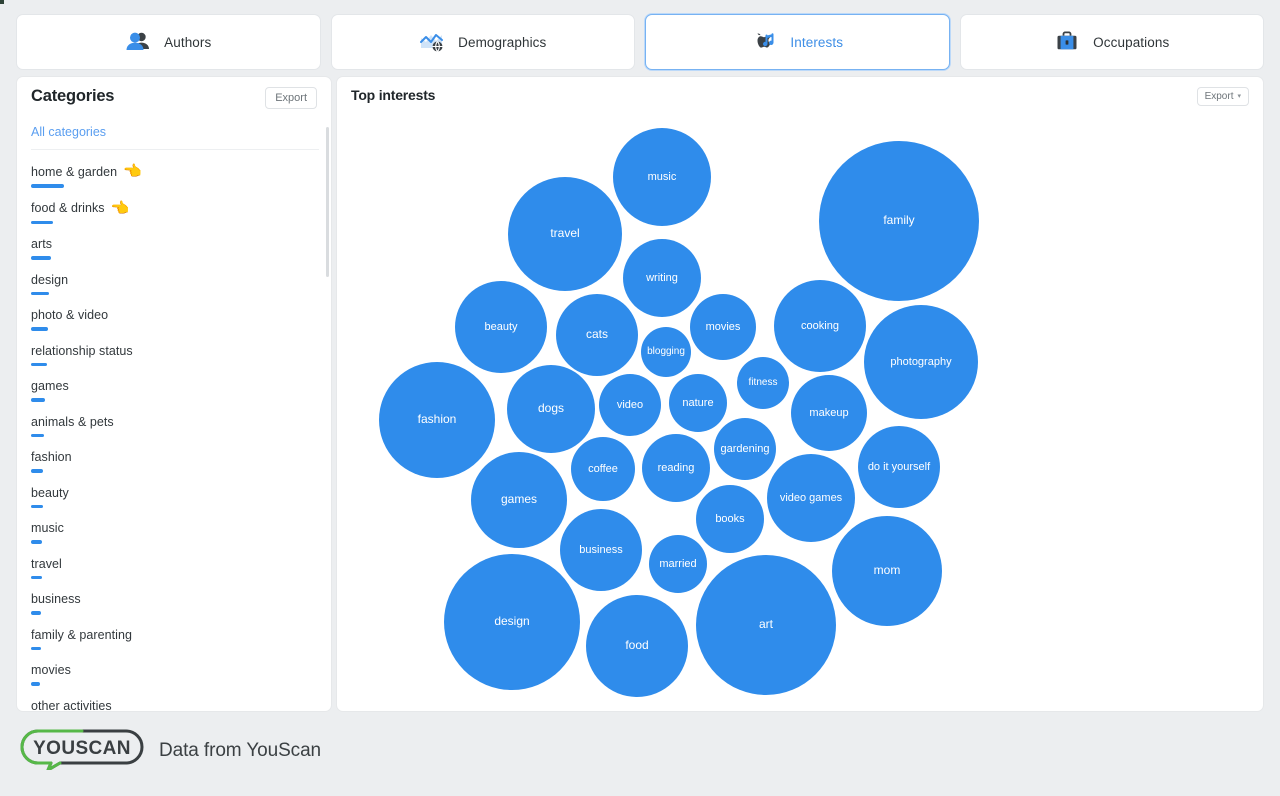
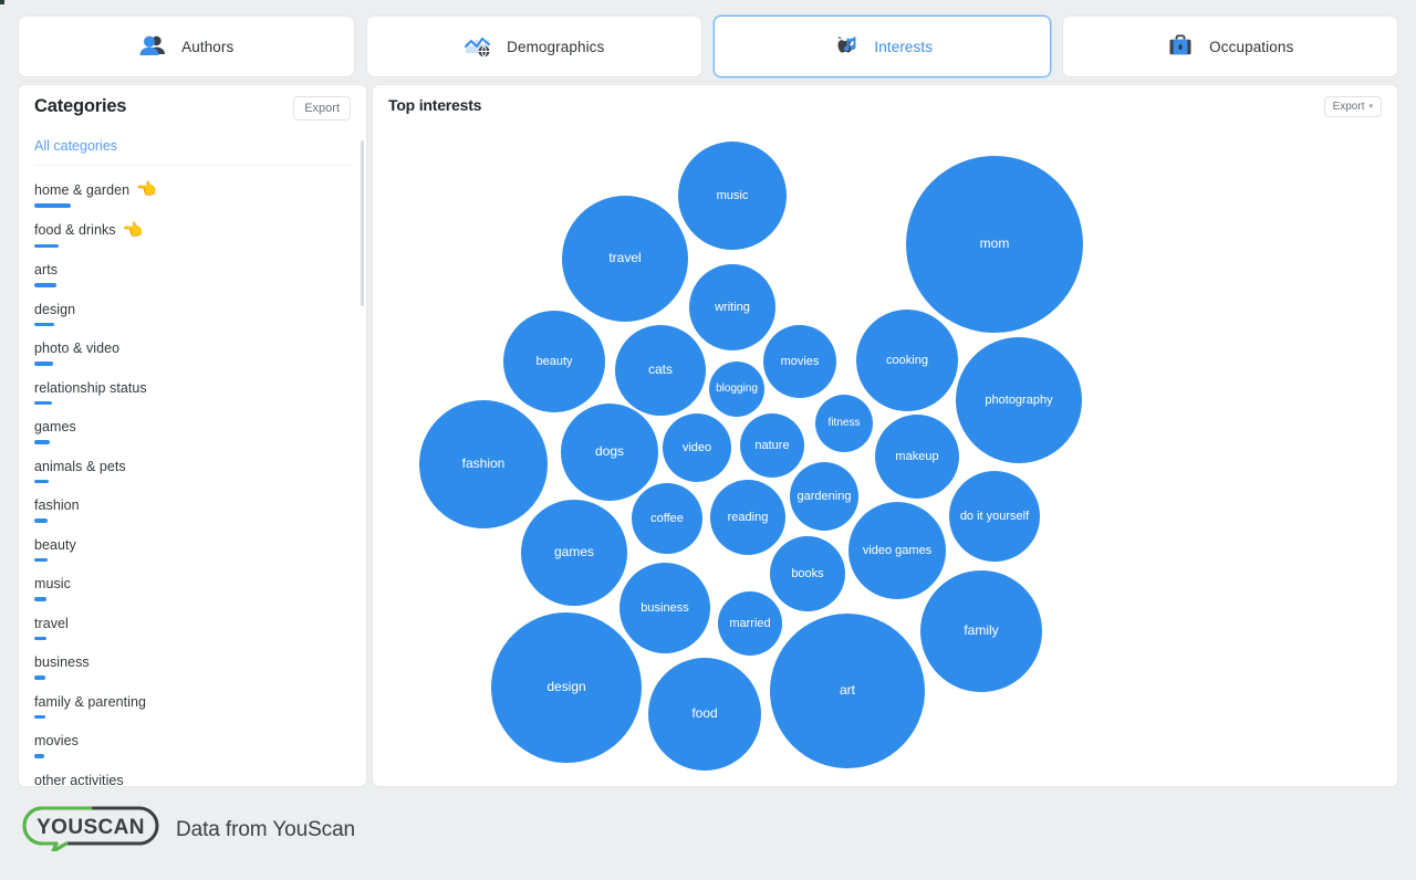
  Authors
  Demographics
  Interests
  Occupations
  Categories
  Export
  All categories
  home & garden
  👈
  food & drinks
  👈
  arts
  design
  photo & video
  relationship status
  games
  animals & pets
  fashion
  beauty
  music
  travel
  business
  family & parenting
  movies
  other activities
  Top interests
  Export
- family
+ mom
  art
  fashion
  travel
  design
  photography
  music
- mom
+ family
  cooking
  games
  beauty
  food
  dogs
  cats
  writing
  video games
  do it yourself
  business
  movies
  makeup
  reading
  books
  coffee
  gardening
  video
  nature
  married
  fitness
  blogging
  YOUSCAN
  Data from YouScan
